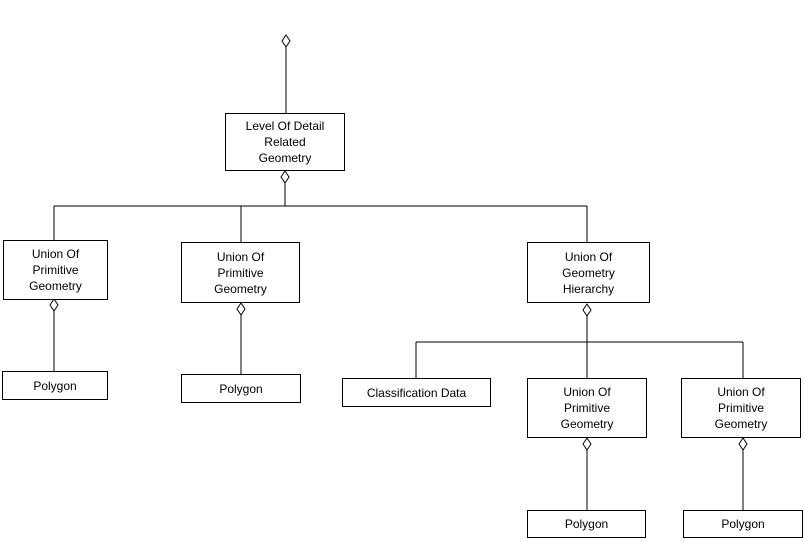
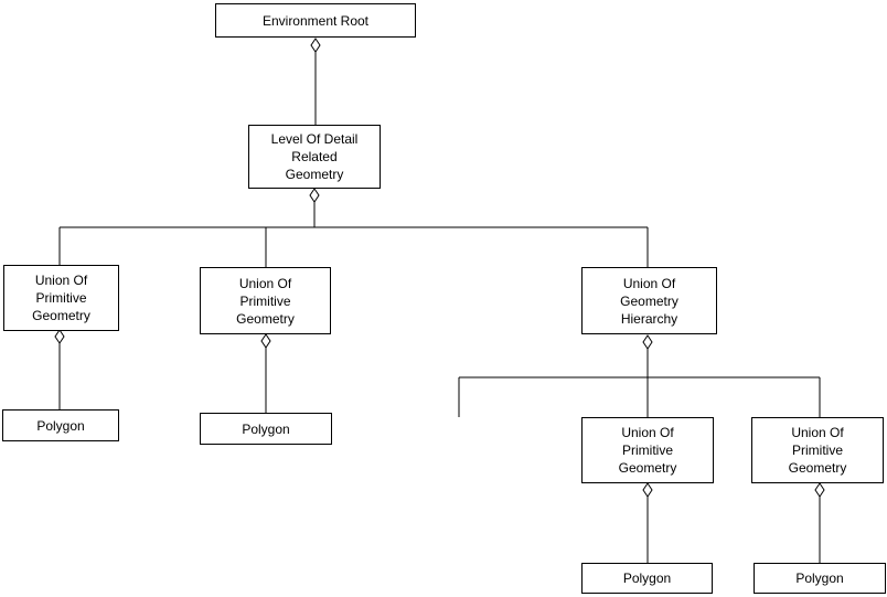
+ Environment Root
  Level Of Detail
  Related
  Geometry
  Union Of
  Primitive
  Geometry
  Union Of
  Primitive
  Geometry
  Union Of
  Geometry
  Hierarchy
  Polygon
  Polygon
- Classification Data
  Union Of
  Primitive
  Geometry
  Union Of
  Primitive
  Geometry
  Polygon
  Polygon
